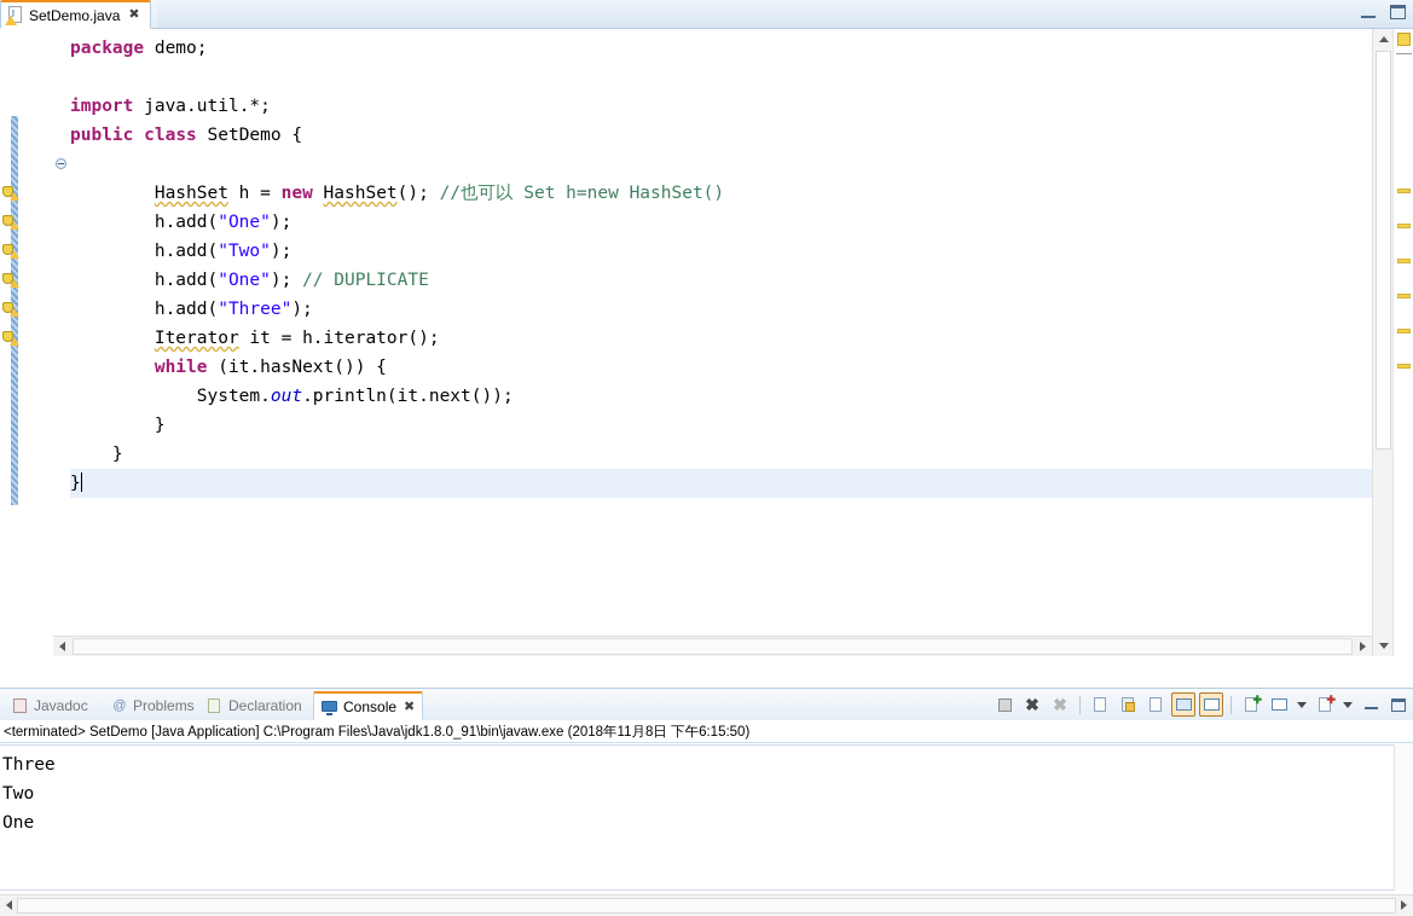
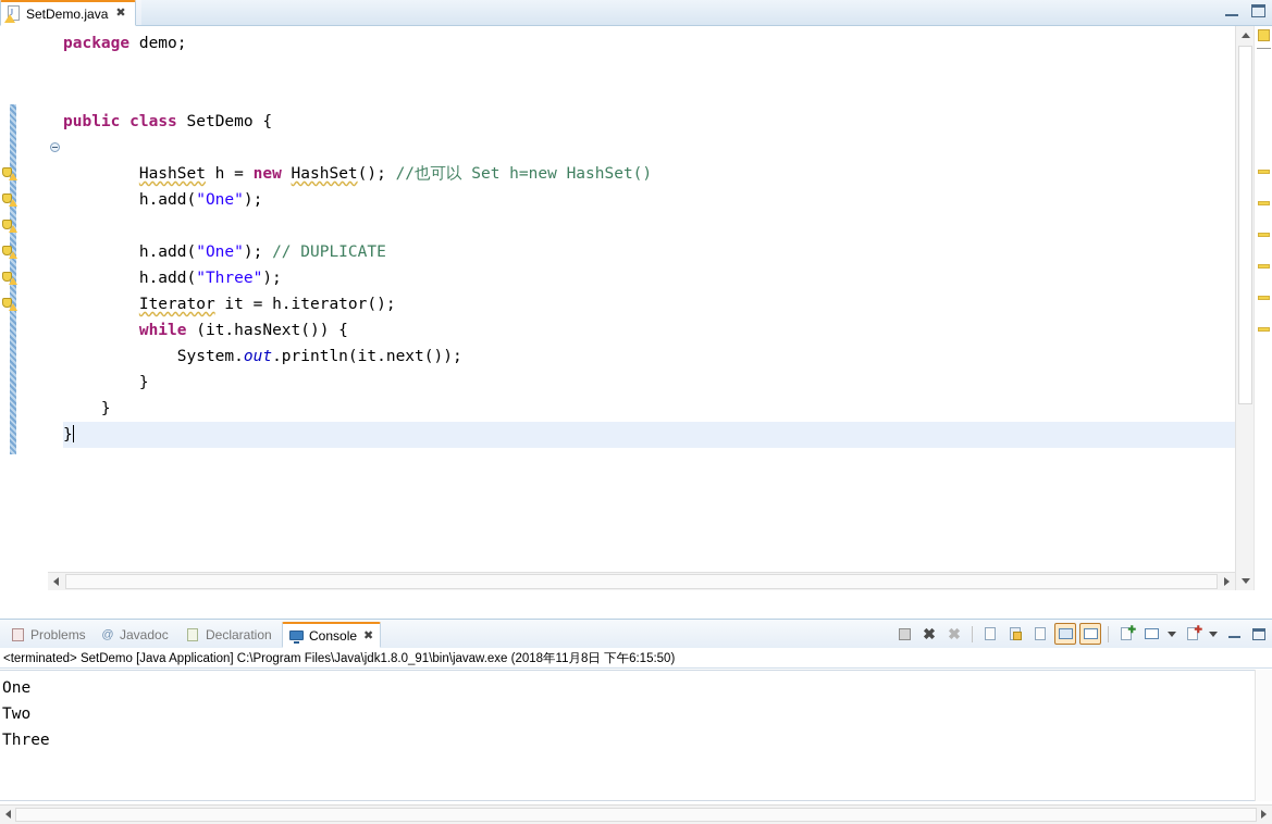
  J
  SetDemo.java
  ✖
  package demo;
- import java.util.*;
  public class SetDemo {
  HashSet h = new HashSet(); //也可以 Set h=new HashSet()
  h.add("One");
- h.add("Two");
  h.add("One"); // DUPLICATE
  h.add("Three");
  Iterator it = h.iterator();
  while (it.hasNext()) {
  System.out.println(it.next());
  }
  }
  }
- Javadoc
+ Problems
  @
- Problems
+ Javadoc
  Declaration
  Console
  ✖
  ✖
  ✖
  ✚
  ✚
  <terminated> SetDemo [Java Application] C:\Program Files\Java\jdk1.8.0_91\bin\javaw.exe (2018年11月8日 下午6:15:50)
- Three
+ One
  Two
- One
+ Three
